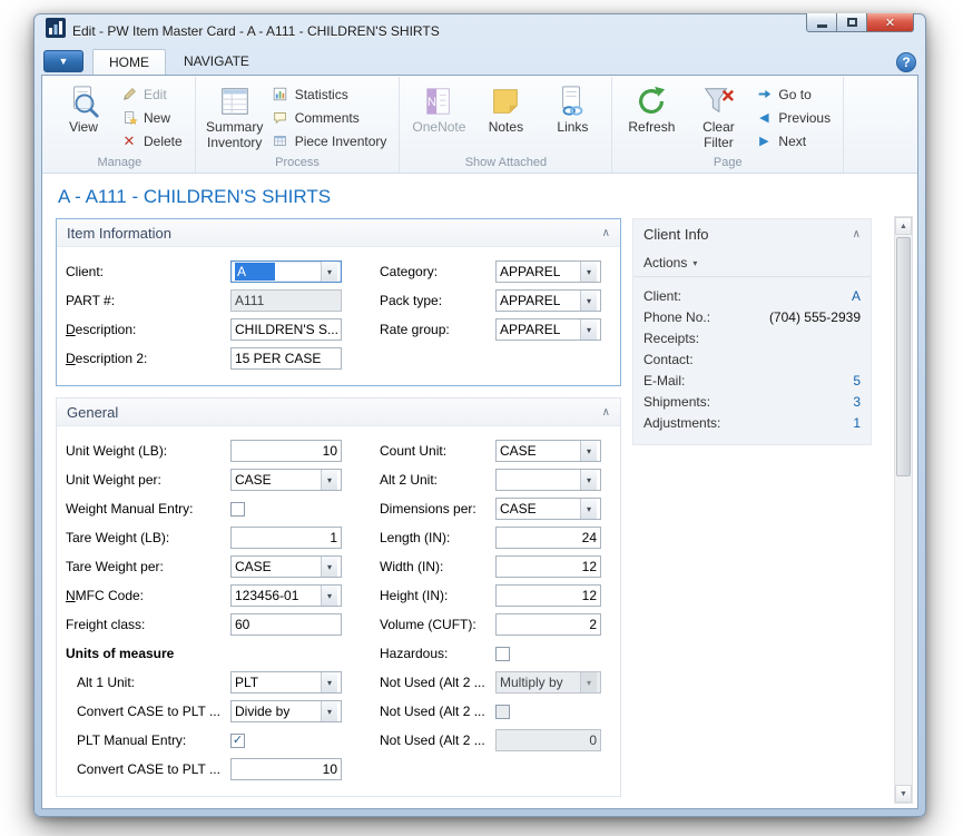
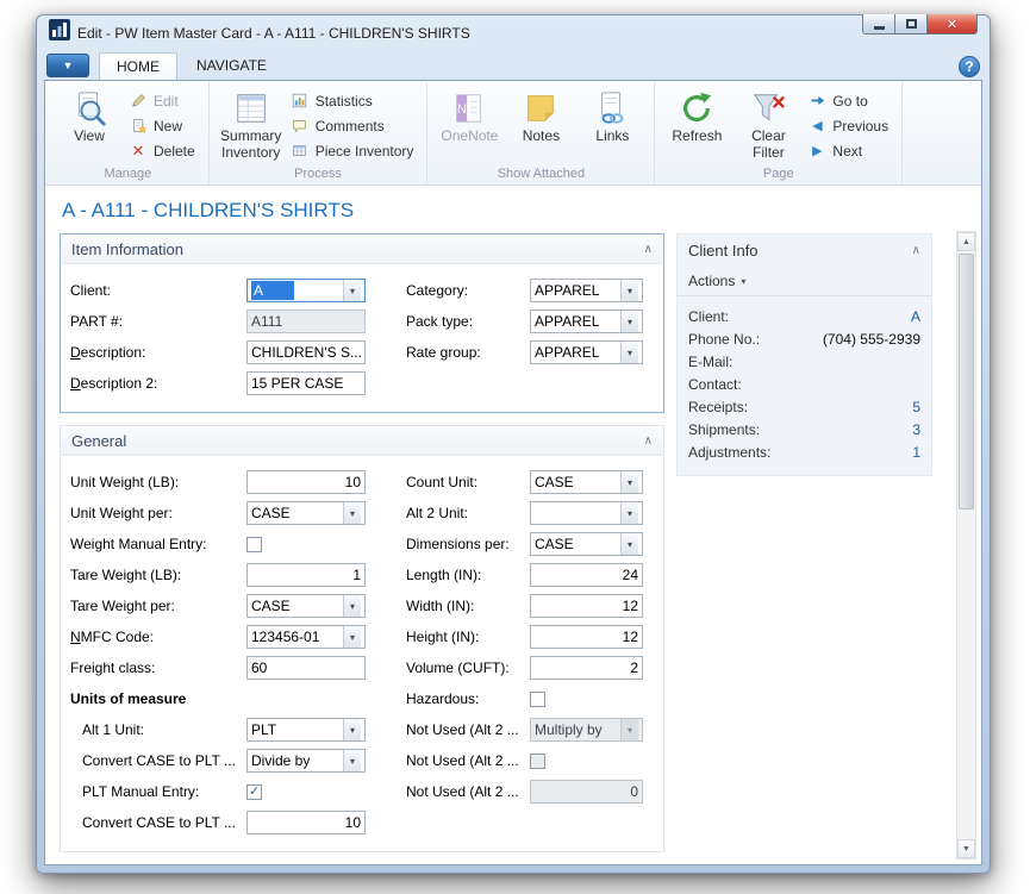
  Edit - PW Item Master Card - A - A111 - CHILDREN'S SHIRTS
  ✕
  ▼
  HOME
  NAVIGATE
  ?
  View
  Edit
  New
  ✕
  Delete
  Manage
  Summary Inventory
  Statistics
  Comments
  Piece Inventory
  Process
  N
  OneNote
  Notes
  Links
  Show Attached
  Refresh
  Clear Filter
  Go to
  ◀
  Previous
  ▶
  Next
  Page
  A - A111 - CHILDREN'S SHIRTS
  Item Information
  ∧
  Client:
  A
  ▾
  PART #:
  A111
  Description:
  CHILDREN'S S...
  Description 2:
  15 PER CASE
  Category:
  APPAREL
  ▾
  Pack type:
  APPAREL
  ▾
  Rate group:
  APPAREL
  ▾
  General
  ∧
  Unit Weight (LB):
  10
  Unit Weight per:
  CASE
  ▾
  Weight Manual Entry:
  Tare Weight (LB):
  1
  Tare Weight per:
  CASE
  ▾
  NMFC Code:
  123456-01
  ▾
  Freight class:
  60
  Units of measure
  Alt 1 Unit:
  PLT
  ▾
  Convert CASE to PLT ...
  Divide by
  ▾
  PLT Manual Entry:
  ✓
  Convert CASE to PLT ...
  10
  Count Unit:
  CASE
  ▾
  Alt 2 Unit:
  ▾
  Dimensions per:
  CASE
  ▾
  Length (IN):
  24
  Width (IN):
  12
  Height (IN):
  12
  Volume (CUFT):
  2
  Hazardous:
  Not Used (Alt 2 ...
  Multiply by
  ▾
  Not Used (Alt 2 ...
  Not Used (Alt 2 ...
  0
  Client Info
  ∧
  Actions
  ▾
  Client:
  A
  Phone No.:
  (704) 555-2939
- Receipts:
+ E-Mail:
  Contact:
- E-Mail:
+ Receipts:
  5
  Shipments:
  3
  Adjustments:
  1
